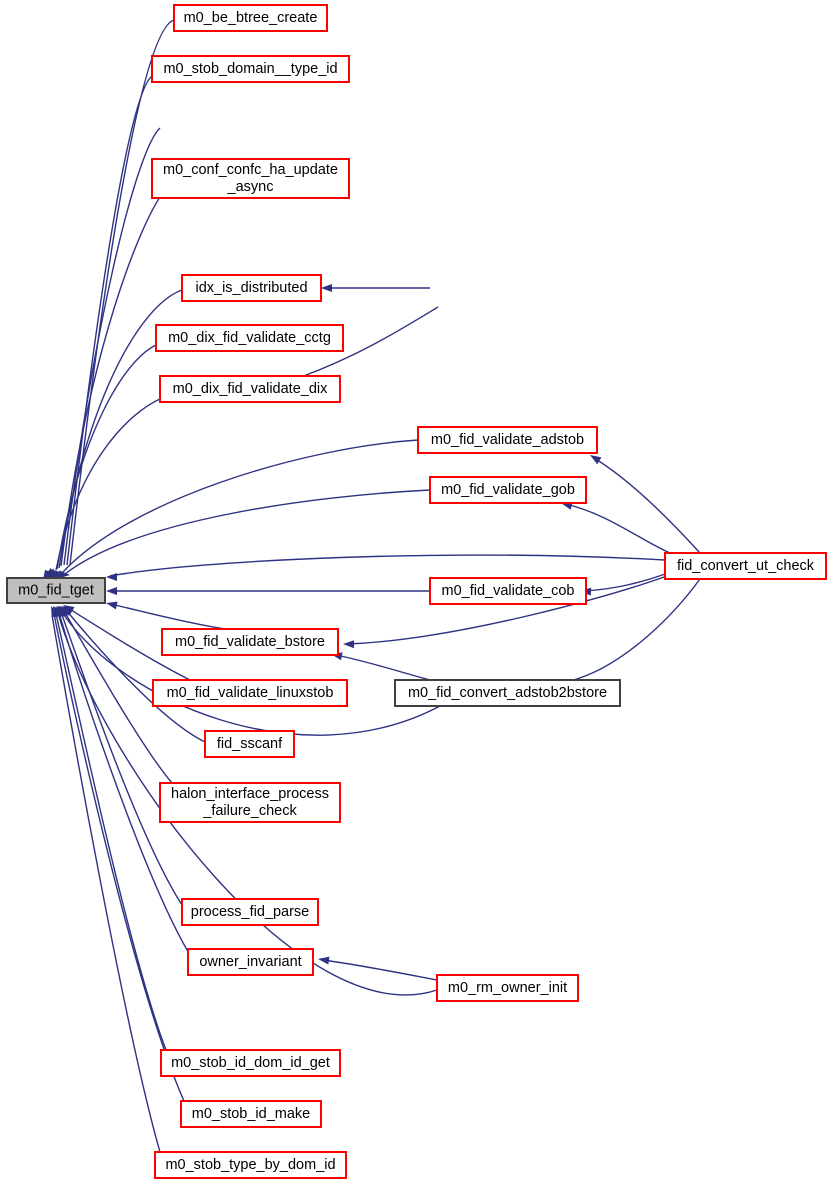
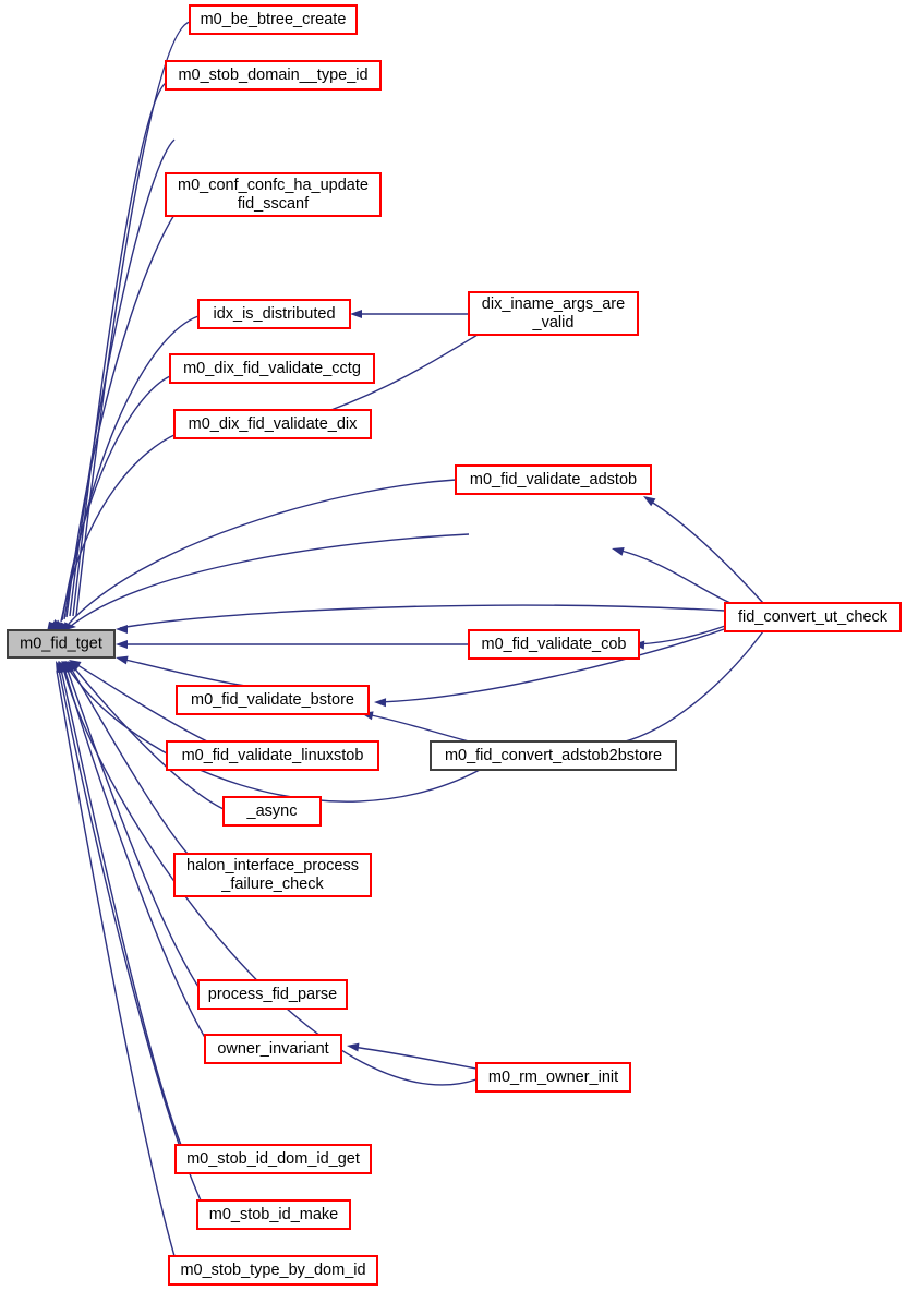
  m0_fid_tget
  m0_be_btree_create
  m0_stob_domain__type_id
  m0_conf_confc_ha_update
- _async
+ fid_sscanf
  idx_is_distributed
  m0_dix_fid_validate_cctg
  m0_dix_fid_validate_dix
+ dix_iname_args_are
+ _valid
  m0_fid_validate_adstob
- m0_fid_validate_gob
  fid_convert_ut_check
  m0_fid_validate_cob
  m0_fid_validate_bstore
  m0_fid_validate_linuxstob
  m0_fid_convert_adstob2bstore
- fid_sscanf
+ _async
  halon_interface_process
  _failure_check
  process_fid_parse
  owner_invariant
  m0_rm_owner_init
  m0_stob_id_dom_id_get
  m0_stob_id_make
  m0_stob_type_by_dom_id
